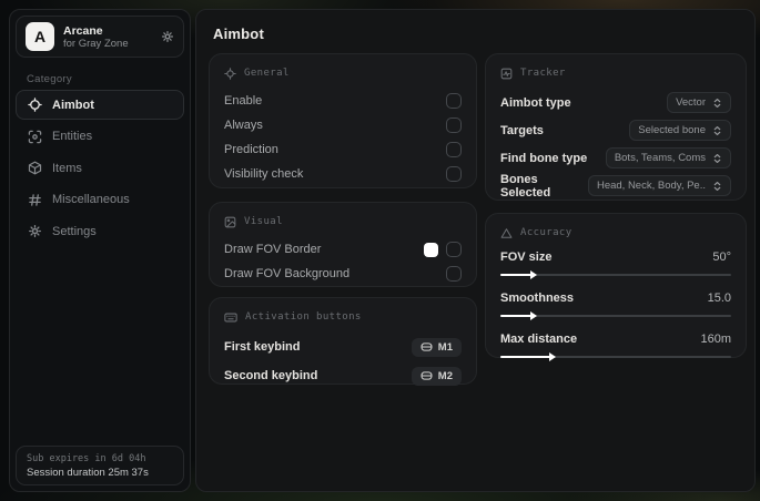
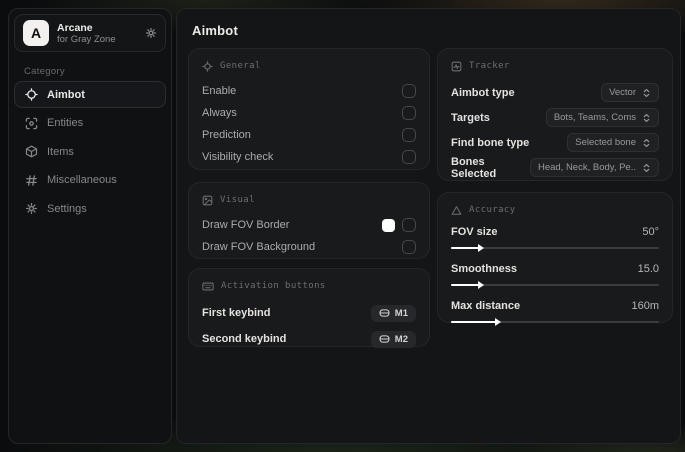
  A
  Arcane
  for Gray Zone
  Category
  Aimbot
  Entities
  Items
  Miscellaneous
  Settings
- Sub expires in 6d 04h
- Session duration 25m 37s
  Aimbot
  General
  Enable
  Always
  Prediction
  Visibility check
  Visual
  Draw FOV Border
  Draw FOV Background
  Activation buttons
  First keybind
  M1
  Second keybind
  M2
  Tracker
  Aimbot type
  Vector
  Targets
- Selected bone
+ Bots, Teams, Coms
  Find bone type
- Bots, Teams, Coms
+ Selected bone
  Bones Selected
  Head, Neck, Body, Pe..
  Accuracy
  FOV size
  50°
  Smoothness
  15.0
  Max distance
  160m
